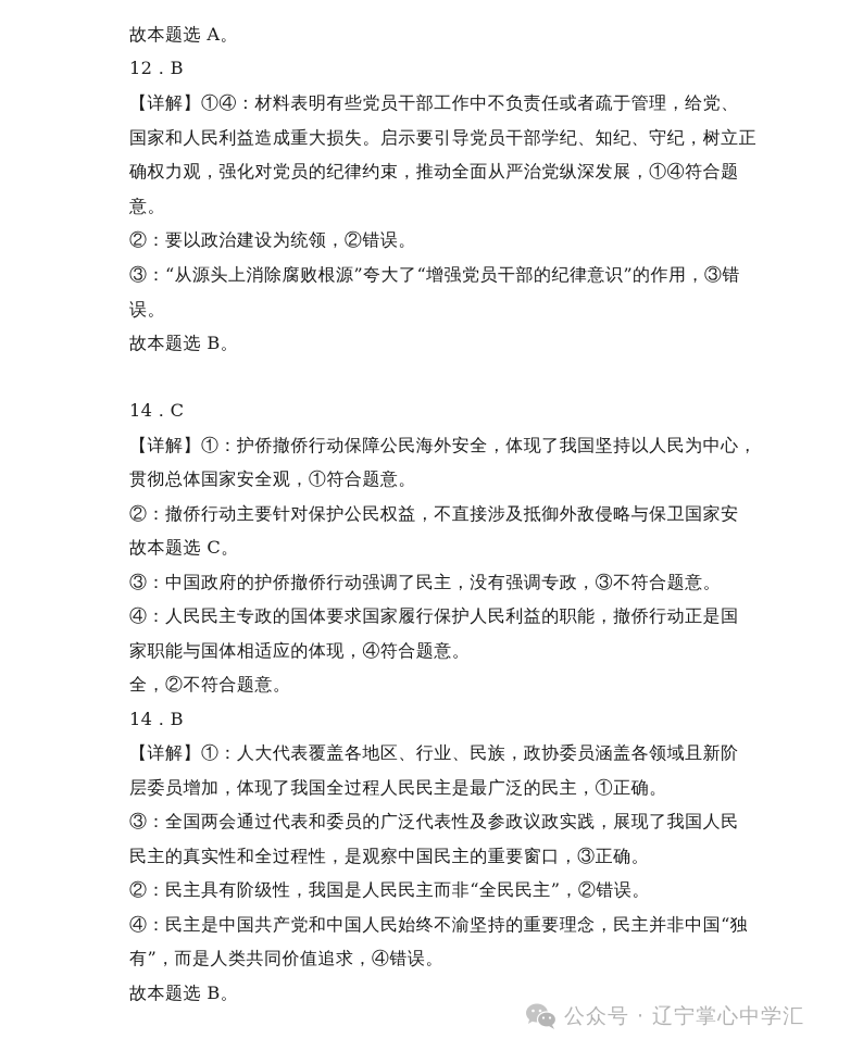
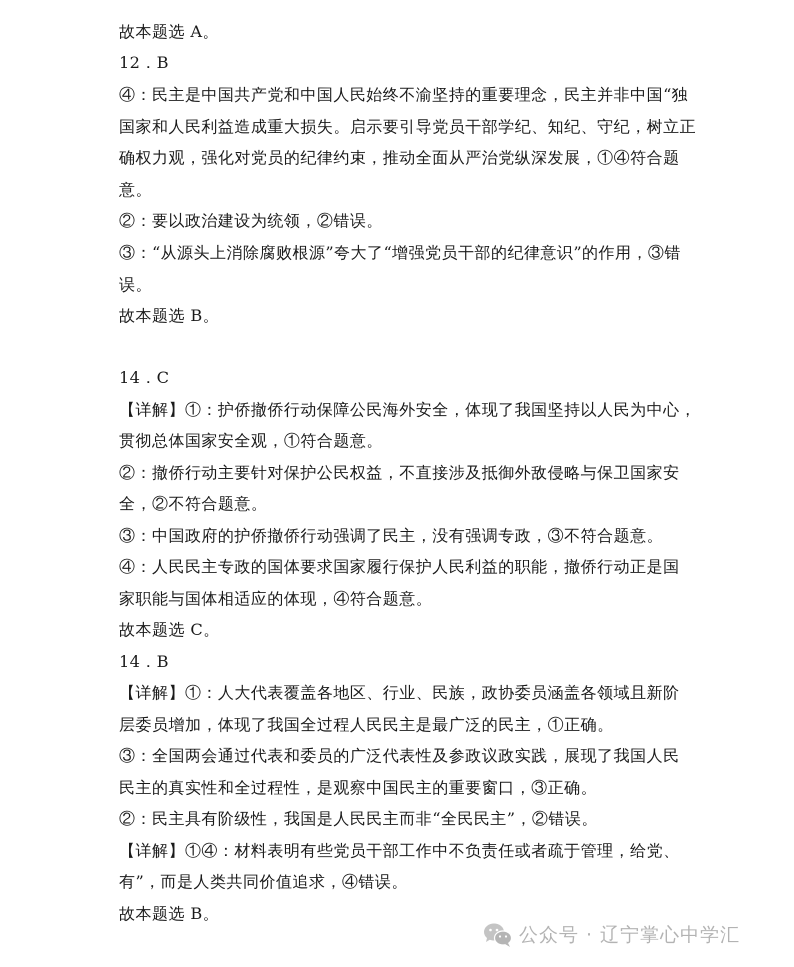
  故本题选 A。
  12．B
- 【详解】①④：材料表明有些党员干部工作中不负责任或者疏于管理，给党、
+ ④：民主是中国共产党和中国人民始终不渝坚持的重要理念，民主并非中国“独
  国家和人民利益造成重大损失。启示要引导党员干部学纪、知纪、守纪，树立正
  确权力观，强化对党员的纪律约束，推动全面从严治党纵深发展，①④符合题
  意。
  ②：要以政治建设为统领，②错误。
  ③：“从源头上消除腐败根源”夸大了“增强党员干部的纪律意识”的作用，③错
  误。
  故本题选 B。
  14．C
  【详解】①：护侨撤侨行动保障公民海外安全，体现了我国坚持以人民为中心，
  贯彻总体国家安全观，①符合题意。
  ②：撤侨行动主要针对保护公民权益，不直接涉及抵御外敌侵略与保卫国家安
- 故本题选 C。
+ 全，②不符合题意。
  ③：中国政府的护侨撤侨行动强调了民主，没有强调专政，③不符合题意。
  ④：人民民主专政的国体要求国家履行保护人民利益的职能，撤侨行动正是国
  家职能与国体相适应的体现，④符合题意。
- 全，②不符合题意。
+ 故本题选 C。
  14．B
  【详解】①：人大代表覆盖各地区、行业、民族，政协委员涵盖各领域且新阶
  层委员增加，体现了我国全过程人民民主是最广泛的民主，①正确。
  ③：全国两会通过代表和委员的广泛代表性及参政议政实践，展现了我国人民
  民主的真实性和全过程性，是观察中国民主的重要窗口，③正确。
  ②：民主具有阶级性，我国是人民民主而非“全民民主”，②错误。
- ④：民主是中国共产党和中国人民始终不渝坚持的重要理念，民主并非中国“独
+ 【详解】①④：材料表明有些党员干部工作中不负责任或者疏于管理，给党、
  有”，而是人类共同价值追求，④错误。
  故本题选 B。
  公众号 · 辽宁掌心中学汇
